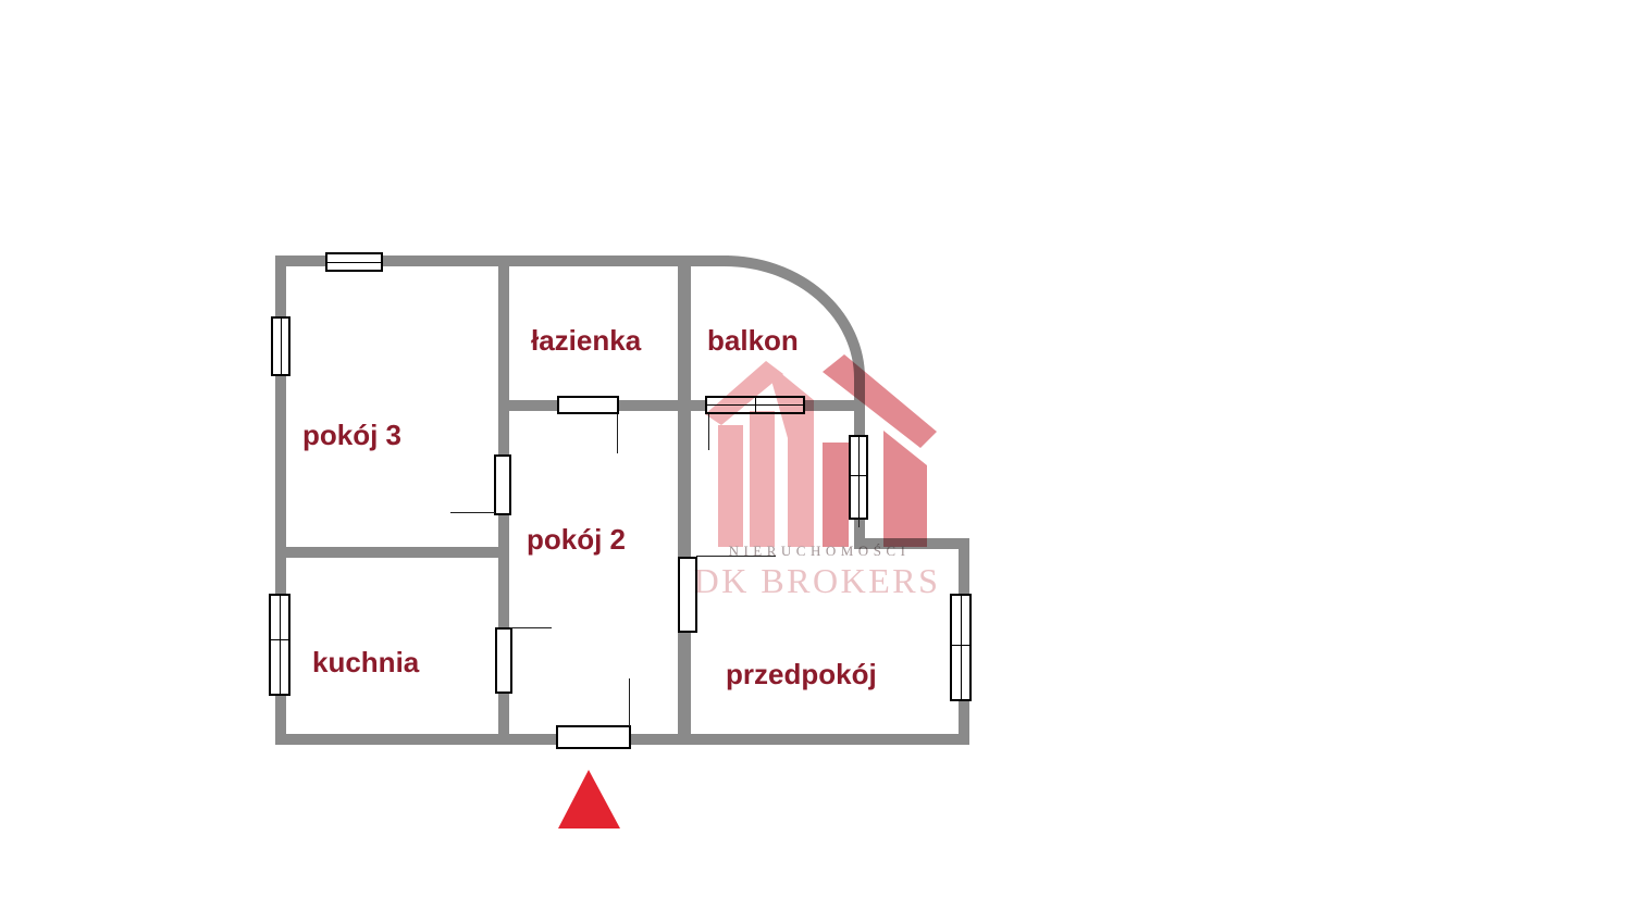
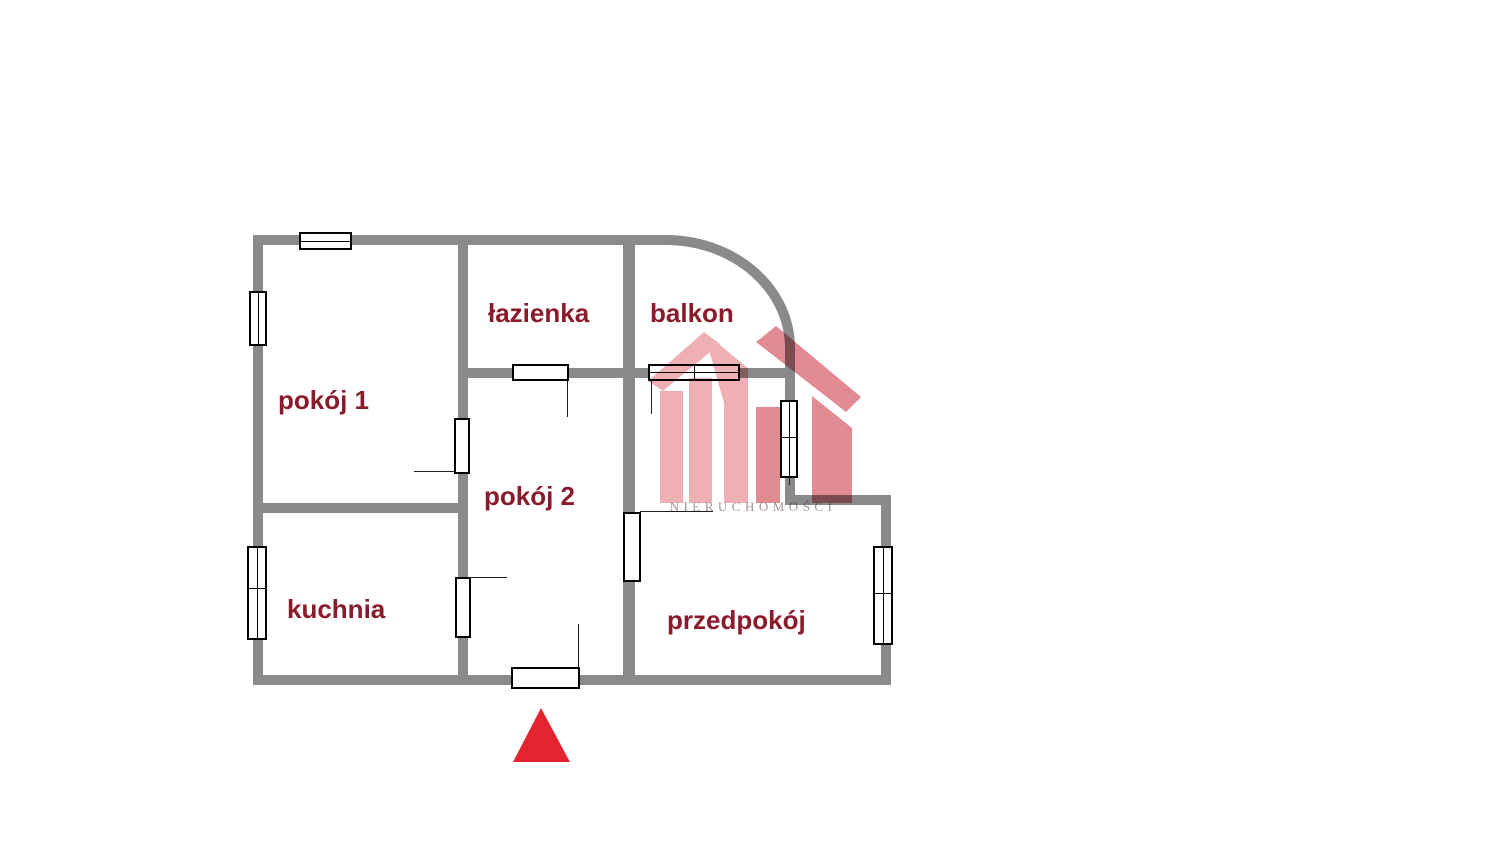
- pokój 3
+ pokój 1
  łazienka
  balkon
  pokój 2
  kuchnia
  przedpokój
  NIERUCHOMOŚCI
- DK BROKERS
